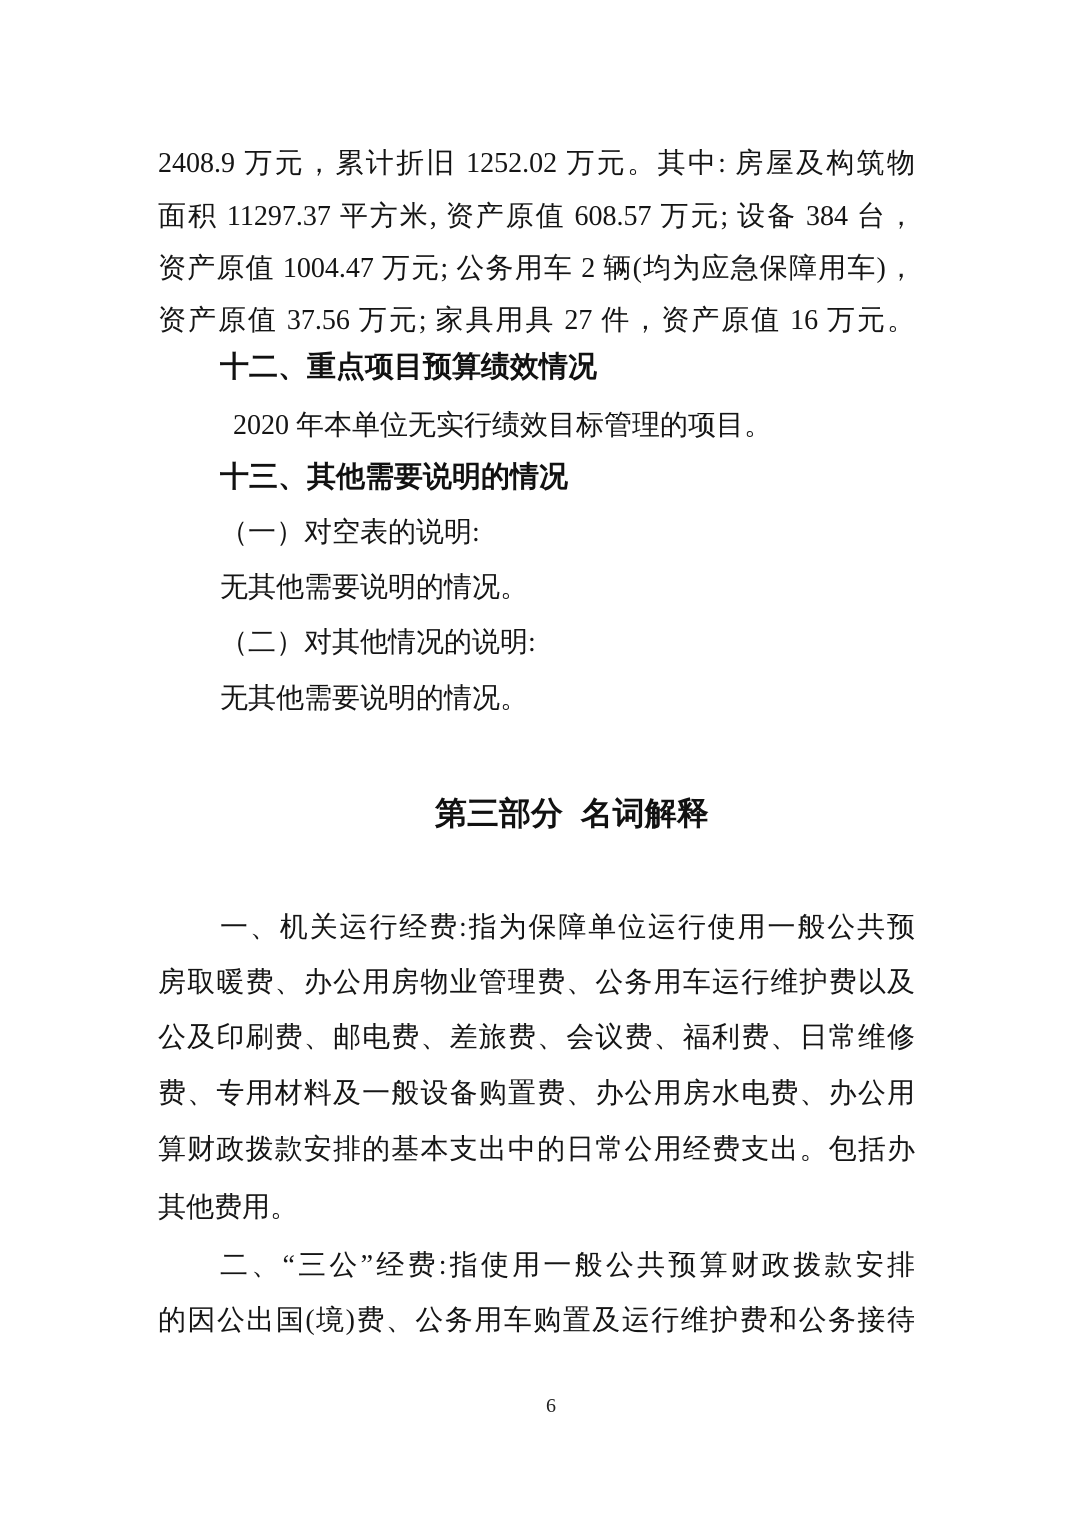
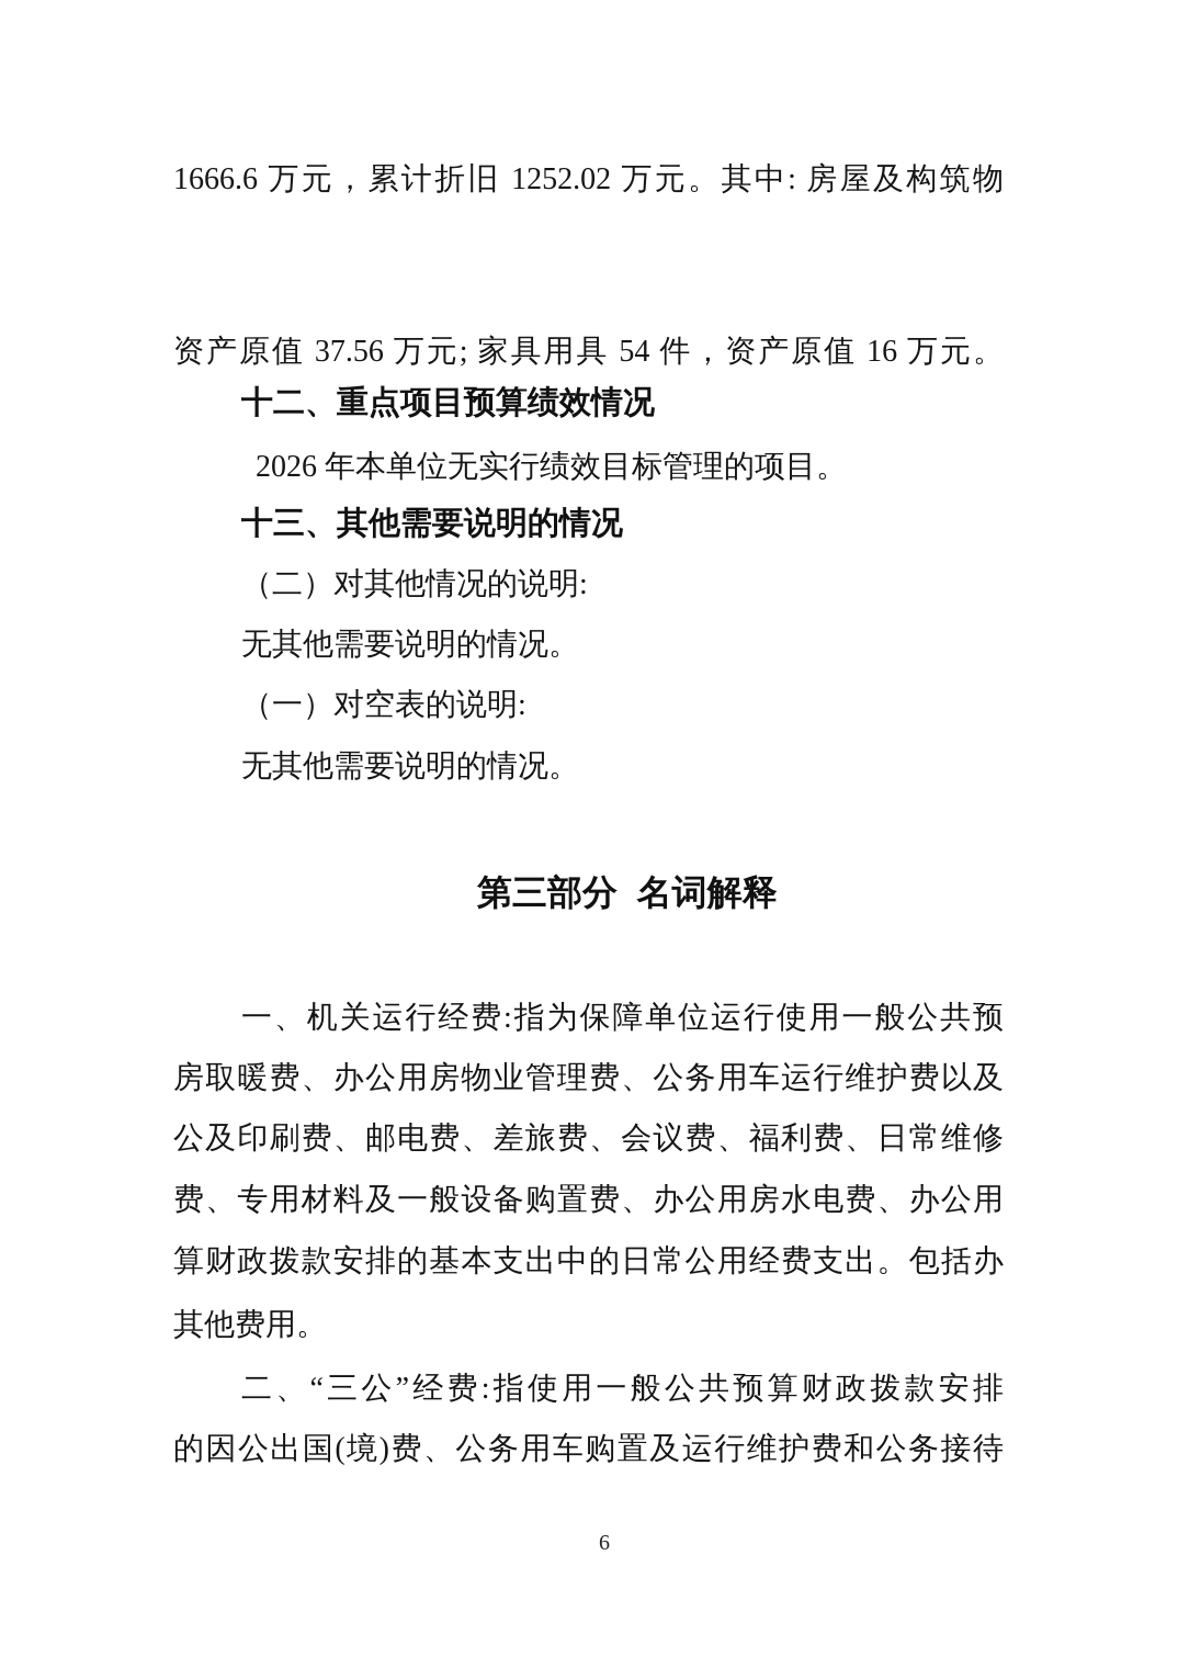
- 2408.9 万元，累计折旧 1252.02 万元。其中: 房屋及构筑物
+ 1666.6 万元，累计折旧 1252.02 万元。其中: 房屋及构筑物
- 面积 11297.37 平方米, 资产原值 608.57 万元; 设备 384 台，
- 资产原值 1004.47 万元; 公务用车 2 辆(均为应急保障用车)，
- 资产原值 37.56 万元; 家具用具 27 件，资产原值 16 万元。
+ 资产原值 37.56 万元; 家具用具 54 件，资产原值 16 万元。
  十二、重点项目预算绩效情况
- 2020 年本单位无实行绩效目标管理的项目。
+ 2026 年本单位无实行绩效目标管理的项目。
  十三、其他需要说明的情况
- （一）对空表的说明:
+ （二）对其他情况的说明:
  无其他需要说明的情况。
- （二）对其他情况的说明:
+ （一）对空表的说明:
  无其他需要说明的情况。
  第三部分 名词解释
  一、机关运行经费:指为保障单位运行使用一般公共预
  房取暖费、办公用房物业管理费、公务用车运行维护费以及
  公及印刷费、邮电费、差旅费、会议费、福利费、日常维修
  费、专用材料及一般设备购置费、办公用房水电费、办公用
  算财政拨款安排的基本支出中的日常公用经费支出。包括办
  其他费用。
  二、“三公”经费:指使用一般公共预算财政拨款安排
  的因公出国(境)费、公务用车购置及运行维护费和公务接待
  6
